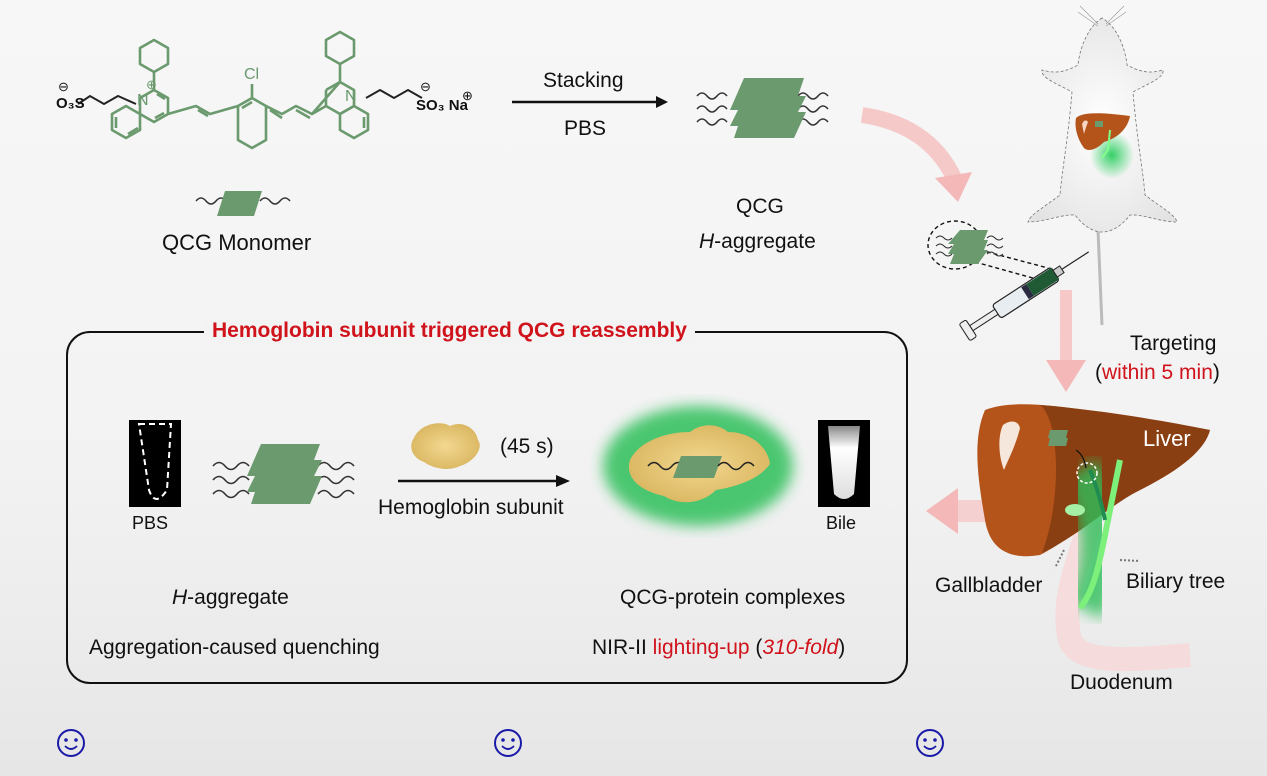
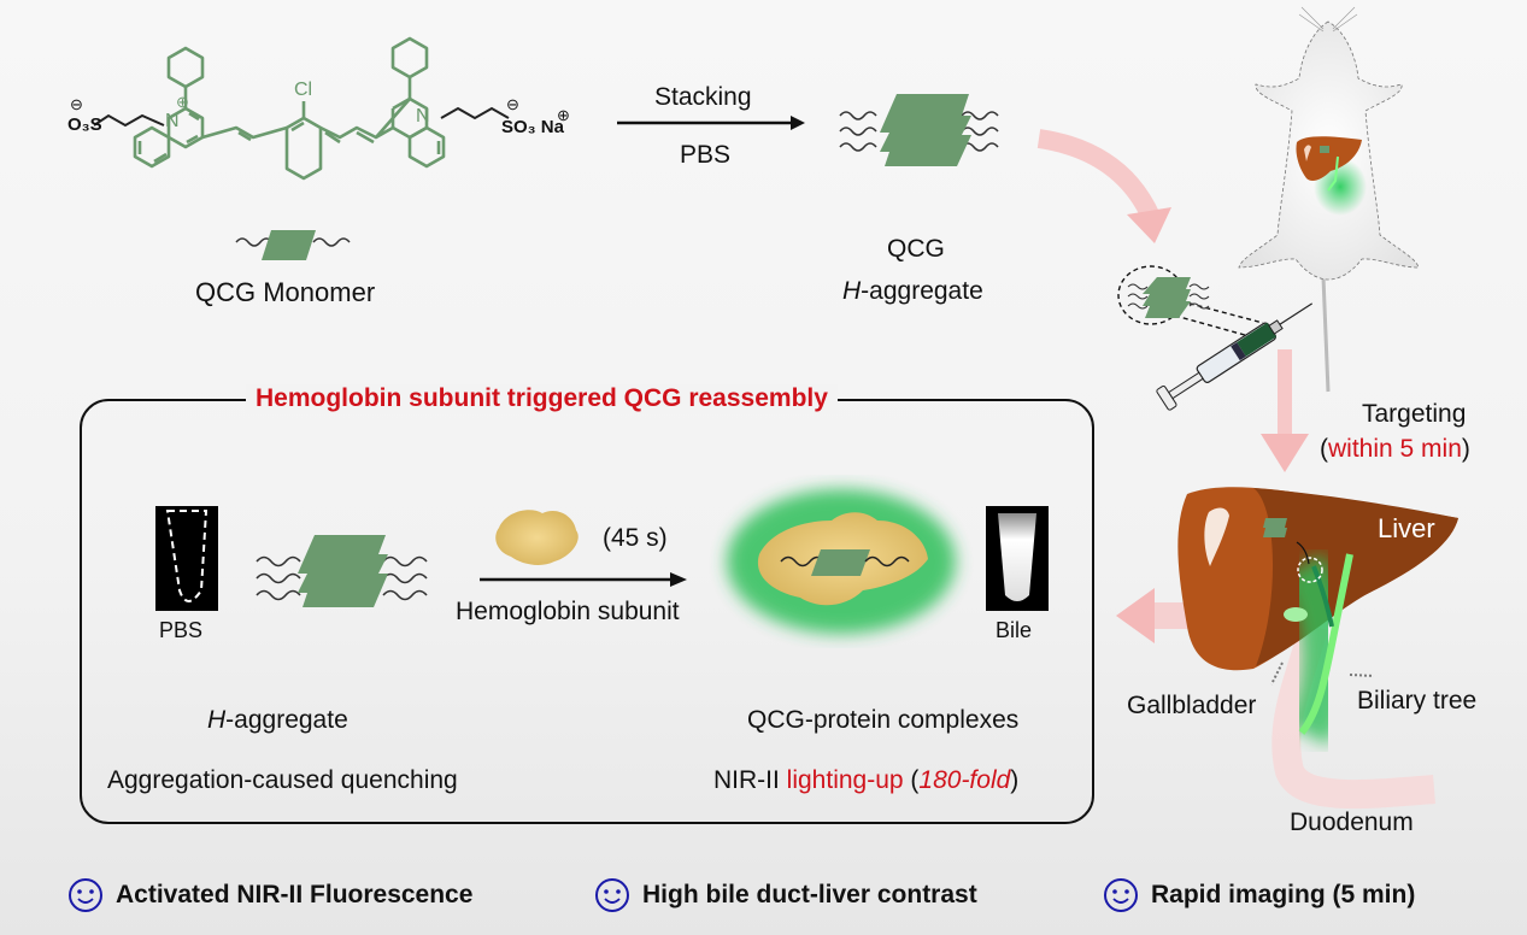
  O₃S
  ⊖
  N
  ⊕
  Cl
  N
  SO₃ Na
  ⊖
  ⊕
  QCG Monomer
  Stacking
  PBS
  QCG
  H-aggregate
  Targeting
  (within 5 min)
  Liver
  Gallbladder
  Biliary tree
  Duodenum
  Hemoglobin subunit triggered QCG reassembly
  PBS
  (45 s)
  Hemoglobin subunit
  Bile
  H-aggregate
  Aggregation-caused quenching
  QCG-protein complexes
- NIR-II lighting-up (310-fold)
+ NIR-II lighting-up (180-fold)
+ Activated NIR-II Fluorescence
+ High bile duct-liver contrast
+ Rapid imaging (5 min)
